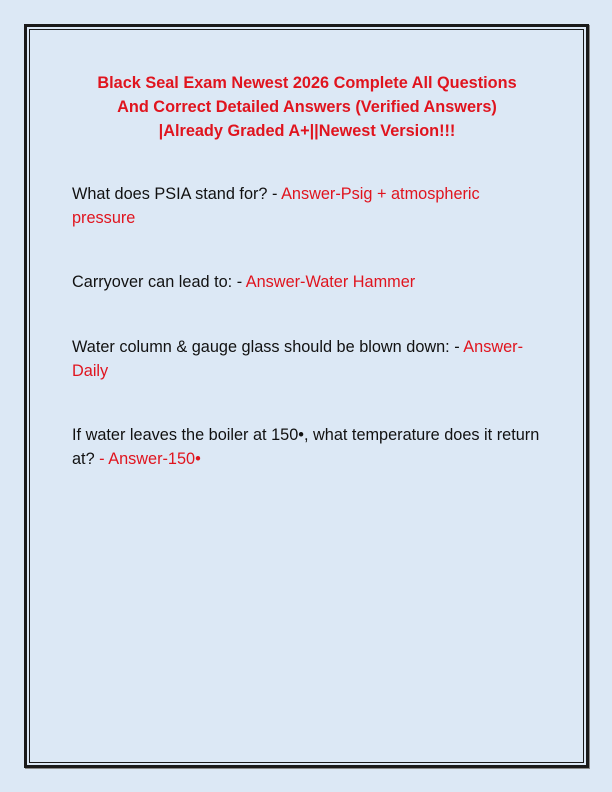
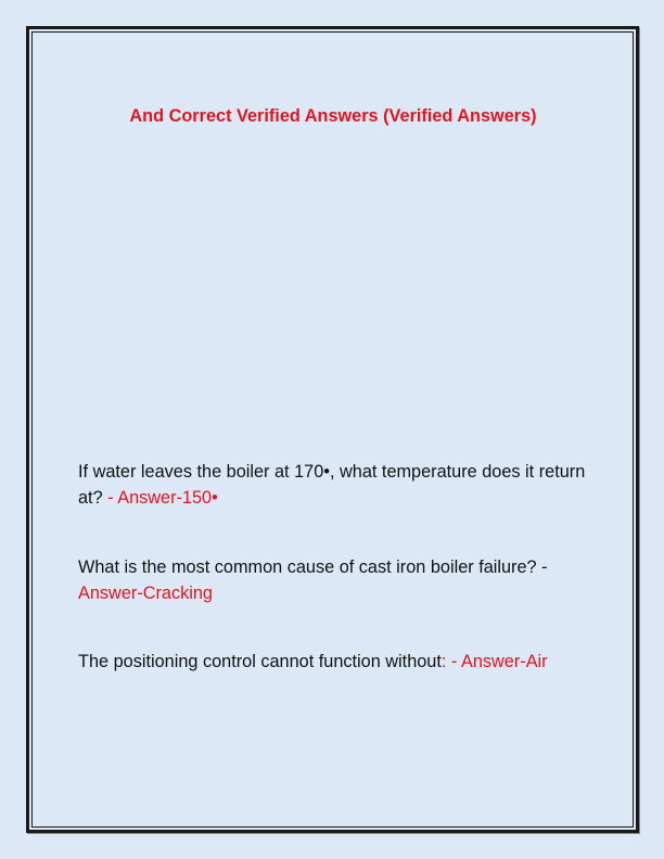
- Black Seal Exam Newest 2026 Complete All Questions
- And Correct Detailed Answers (Verified Answers)
+ And Correct Verified Answers (Verified Answers)
- |Already Graded A+||Newest Version!!!
- What does PSIA stand for? - Answer-Psig + atmospheric pressure
- Carryover can lead to: - Answer-Water Hammer
- Water column & gauge glass should be blown down: - Answer-Daily
- If water leaves the boiler at 150•, what temperature does it return at? - Answer-150•
+ If water leaves the boiler at 170•, what temperature does it return at? - Answer-150•
+ What is the most common cause of cast iron boiler failure? - Answer-Cracking
+ The positioning control cannot function without: - Answer-Air
